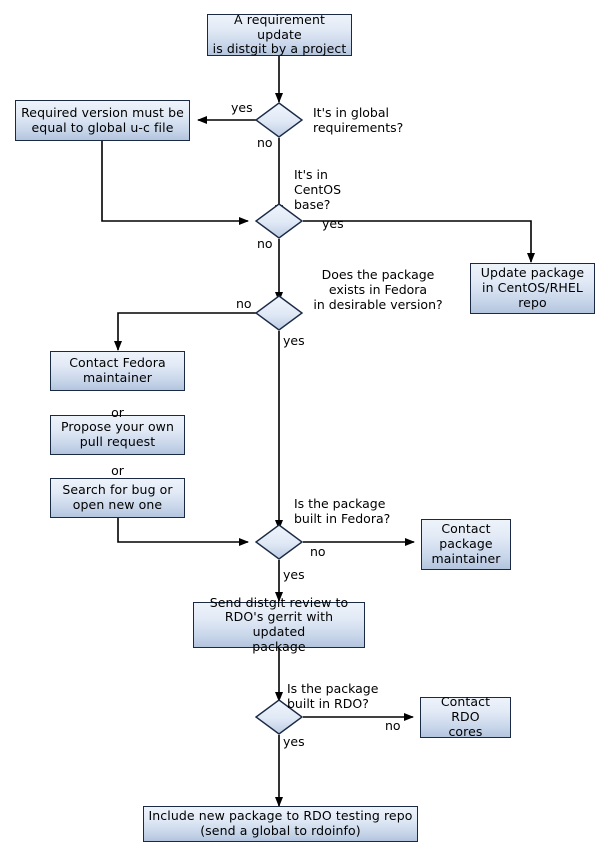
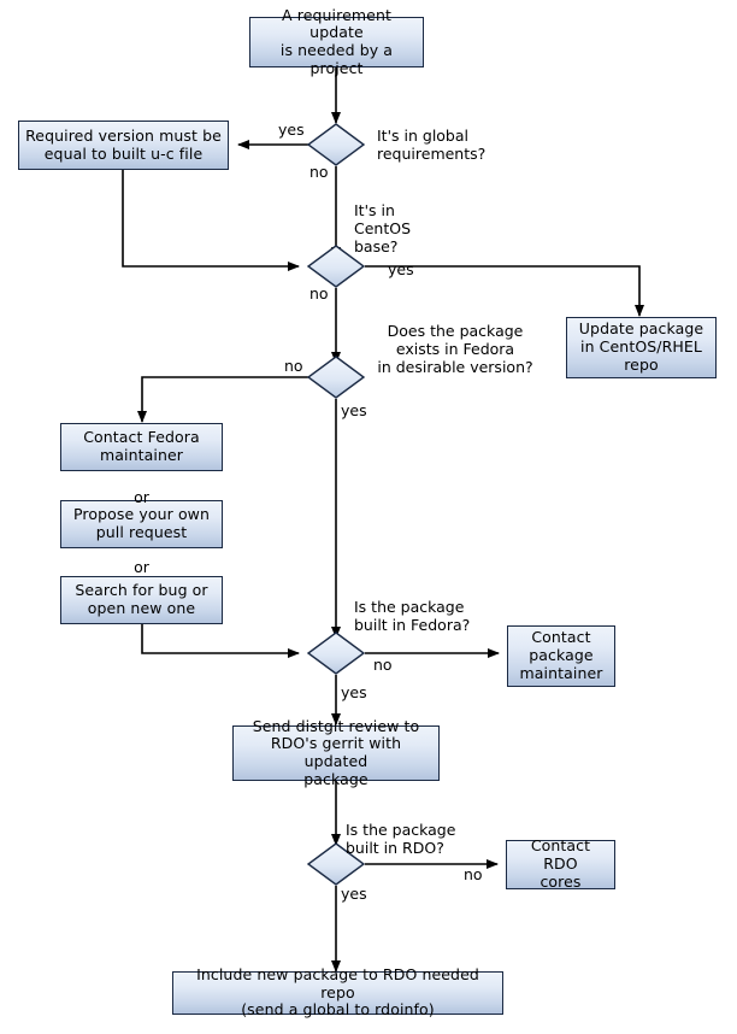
  A requirement update
- is distgit by a project
+ is needed by a project
  Required version must be
- equal to global u-c file
+ equal to built u-c file
  Update package
  in CentOS/RHEL
  repo
  Contact Fedora
  maintainer
  or
  Propose your own
  pull request
  or
  Search for bug or
  open new one
  Contact
  package
  maintainer
  Send distgit review to
  RDO's gerrit with updated
  package
  Contact RDO
  cores
- Include new package to RDO testing repo
+ Include new package to RDO needed repo
  (send a global to rdoinfo)
  It's in global
  requirements?
  It's in
  CentOS
  base?
  Does the package
  exists in Fedora
  in desirable version?
  Is the package
  built in Fedora?
  Is the package
  built in RDO?
  yes
  no
  yes
  no
  no
  yes
  no
  yes
  no
  yes
